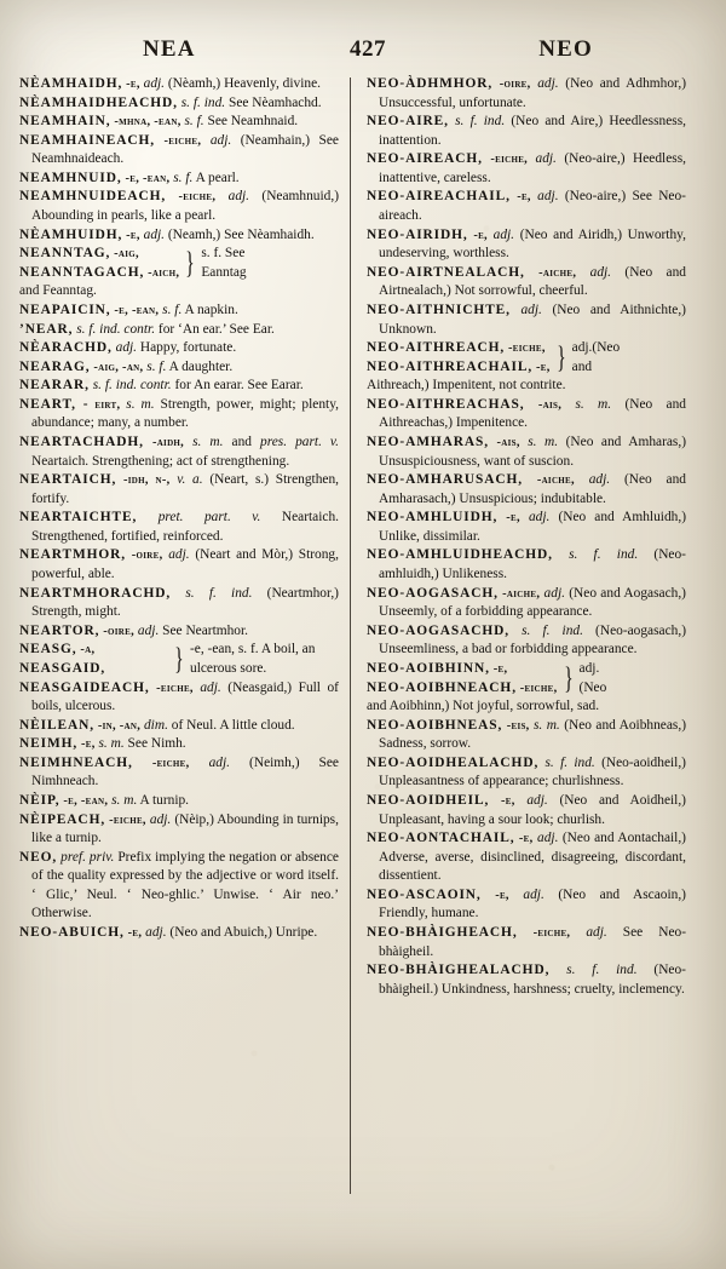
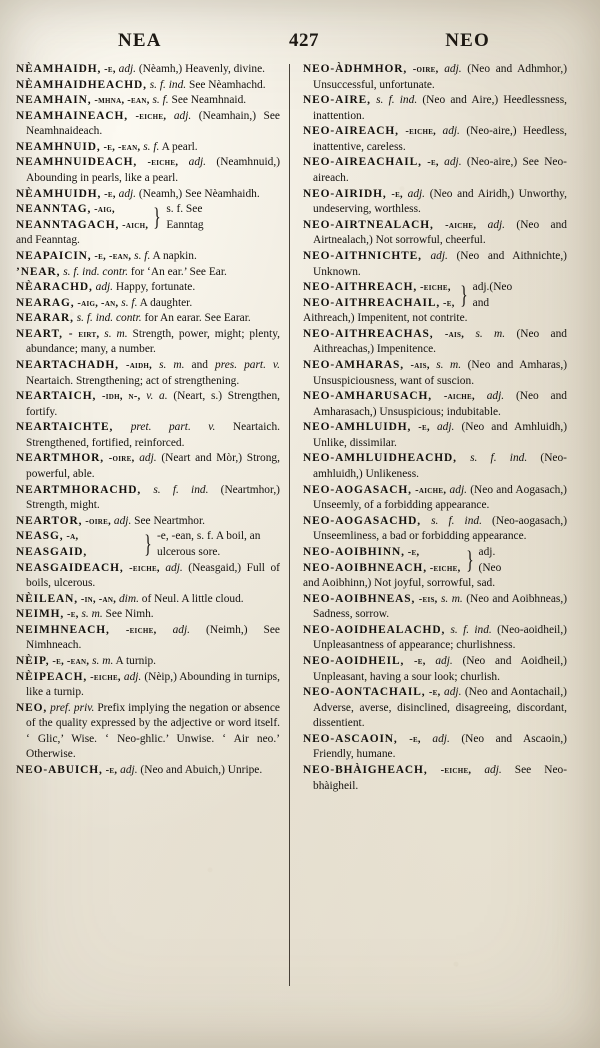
  NEA
  427
  NEO
  NÈAMHAIDH, -e, adj. (Nèamh,) Heavenly, divine.
  NÈAMHAIDHEACHD, s. f. ind. See Nèamhachd.
  NEAMHAIN, -mhna, -ean, s. f. See Neamhnaid.
  NEAMHAINEACH, -eiche, adj. (Neamhain,) See Neamhnaideach.
  NEAMHNUID, -e, -ean, s. f. A pearl.
  NEAMHNUIDEACH, -eiche, adj. (Neamhnuid,) Abounding in pearls, like a pearl.
  NÈAMHUIDH, -e, adj. (Neamh,) See Nèamhaidh.
  NEANNTAG, -aig,
  NEANNTAGACH, -aich,
  }
  s. f. See
  Eanntag
  and Feanntag.
  NEAPAICIN, -e, -ean, s. f. A napkin.
  ’NEAR, s. f. ind. contr. for ‘An ear.’ See Ear.
  NÈARACHD, adj. Happy, fortunate.
  NEARAG, -aig, -an, s. f. A daughter.
  NEARAR, s. f. ind. contr. for An earar. See Earar.
  NEART, - eirt, s. m. Strength, power, might; plenty, abundance; many, a number.
  NEARTACHADH, -aidh, s. m. and pres. part. v. Neartaich. Strengthening; act of strengthening.
  NEARTAICH, -idh, n-, v. a. (Neart, s.) Strengthen, fortify.
  NEARTAICHTE, pret. part. v. Neartaich. Strengthened, fortified, reinforced.
  NEARTMHOR, -oire, adj. (Neart and Mòr,) Strong, powerful, able.
  NEARTMHORACHD, s. f. ind. (Neartmhor,) Strength, might.
  NEARTOR, -oire, adj. See Neartmhor.
  NEASG, -a,
  NEASGAID,
  }
  -e, -ean, s. f. A boil, an
  ulcerous sore.
  NEASGAIDEACH, -eiche, adj. (Neasgaid,) Full of boils, ulcerous.
  NÈILEAN, -in, -an, dim. of Neul. A little cloud.
  NEIMH, -e, s. m. See Nimh.
  NEIMHNEACH, -eiche, adj. (Neimh,) See Nimhneach.
  NÈIP, -e, -ean, s. m. A turnip.
  NÈIPEACH, -eiche, adj. (Nèip,) Abounding in turnips, like a turnip.
- NEO, pref. priv. Prefix implying the negation or absence of the quality expressed by the adjective or word itself. ‘ Glic,’ Neul. ‘ Neo-ghlic.’ Unwise. ‘ Air neo.’ Otherwise.
+ NEO, pref. priv. Prefix implying the negation or absence of the quality expressed by the adjective or word itself. ‘ Glic,’ Wise. ‘ Neo-ghlic.’ Unwise. ‘ Air neo.’ Otherwise.
  NEO-ABUICH, -e, adj. (Neo and Abuich,) Unripe.
  NEO-ÀDHMHOR, -oire, adj. (Neo and Adhmhor,) Unsuccessful, unfortunate.
  NEO-AIRE, s. f. ind. (Neo and Aire,) Heedlessness, inattention.
  NEO-AIREACH, -eiche, adj. (Neo-aire,) Heedless, inattentive, careless.
  NEO-AIREACHAIL, -e, adj. (Neo-aire,) See Neo-aireach.
  NEO-AIRIDH, -e, adj. (Neo and Airidh,) Unworthy, undeserving, worthless.
  NEO-AIRTNEALACH, -aiche, adj. (Neo and Airtnealach,) Not sorrowful, cheerful.
  NEO-AITHNICHTE, adj. (Neo and Aithnichte,) Unknown.
  NEO-AITHREACH, -eiche,
  NEO-AITHREACHAIL, -e,
  }
  adj.(Neo
  and
  Aithreach,) Impenitent, not contrite.
  NEO-AITHREACHAS, -ais, s. m. (Neo and Aithreachas,) Impenitence.
  NEO-AMHARAS, -ais, s. m. (Neo and Amharas,) Unsuspiciousness, want of suscion.
  NEO-AMHARUSACH, -aiche, adj. (Neo and Amharasach,) Unsuspicious; indubitable.
  NEO-AMHLUIDH, -e, adj. (Neo and Amhluidh,) Unlike, dissimilar.
  NEO-AMHLUIDHEACHD, s. f. ind. (Neo-amhluidh,) Unlikeness.
  NEO-AOGASACH, -aiche, adj. (Neo and Aogasach,) Unseemly, of a forbidding appearance.
  NEO-AOGASACHD, s. f. ind. (Neo-aogasach,) Unseemliness, a bad or forbidding appearance.
  NEO-AOIBHINN, -e,
  NEO-AOIBHNEACH, -eiche,
  }
  adj.
  (Neo
  and Aoibhinn,) Not joyful, sorrowful, sad.
  NEO-AOIBHNEAS, -eis, s. m. (Neo and Aoibhneas,) Sadness, sorrow.
  NEO-AOIDHEALACHD, s. f. ind. (Neo-aoidheil,) Unpleasantness of appearance; churlishness.
  NEO-AOIDHEIL, -e, adj. (Neo and Aoidheil,) Unpleasant, having a sour look; churlish.
  NEO-AONTACHAIL, -e, adj. (Neo and Aontachail,) Adverse, averse, disinclined, disagreeing, discordant, dissentient.
  NEO-ASCAOIN, -e, adj. (Neo and Ascaoin,) Friendly, humane.
  NEO-BHÀIGHEACH, -eiche, adj. See Neo-bhàigheil.
- NEO-BHÀIGHEALACHD, s. f. ind. (Neo-bhàigheil.) Unkindness, harshness; cruelty, inclemency.
